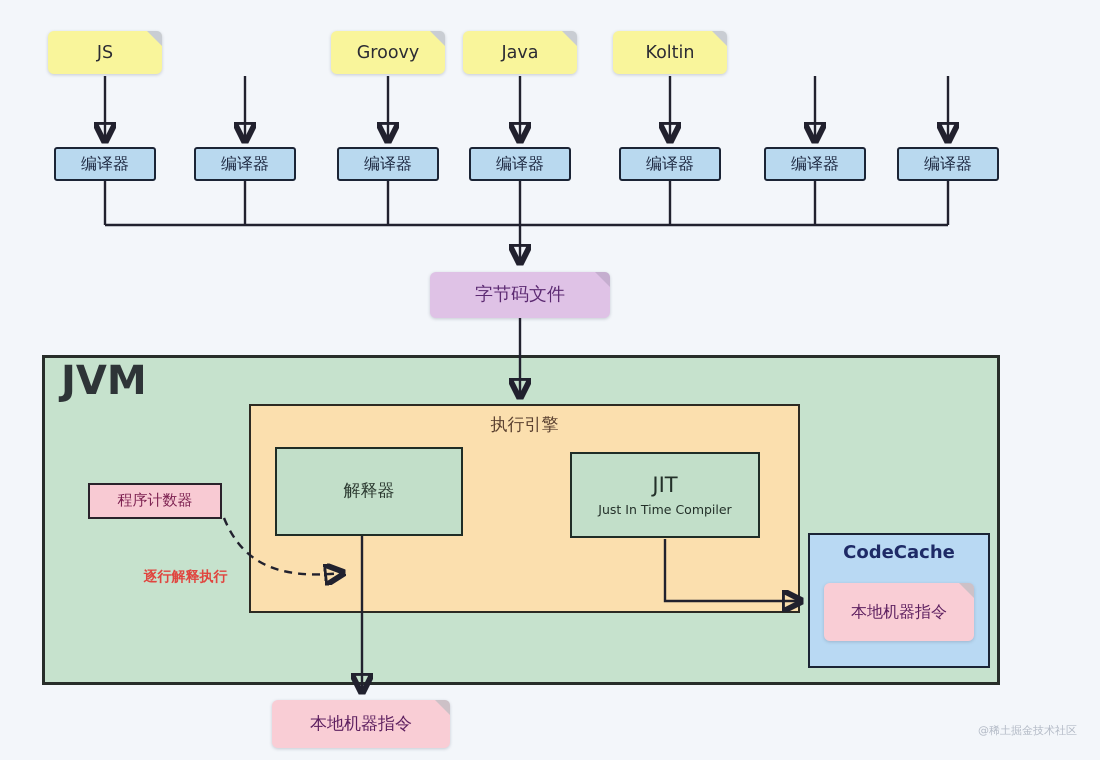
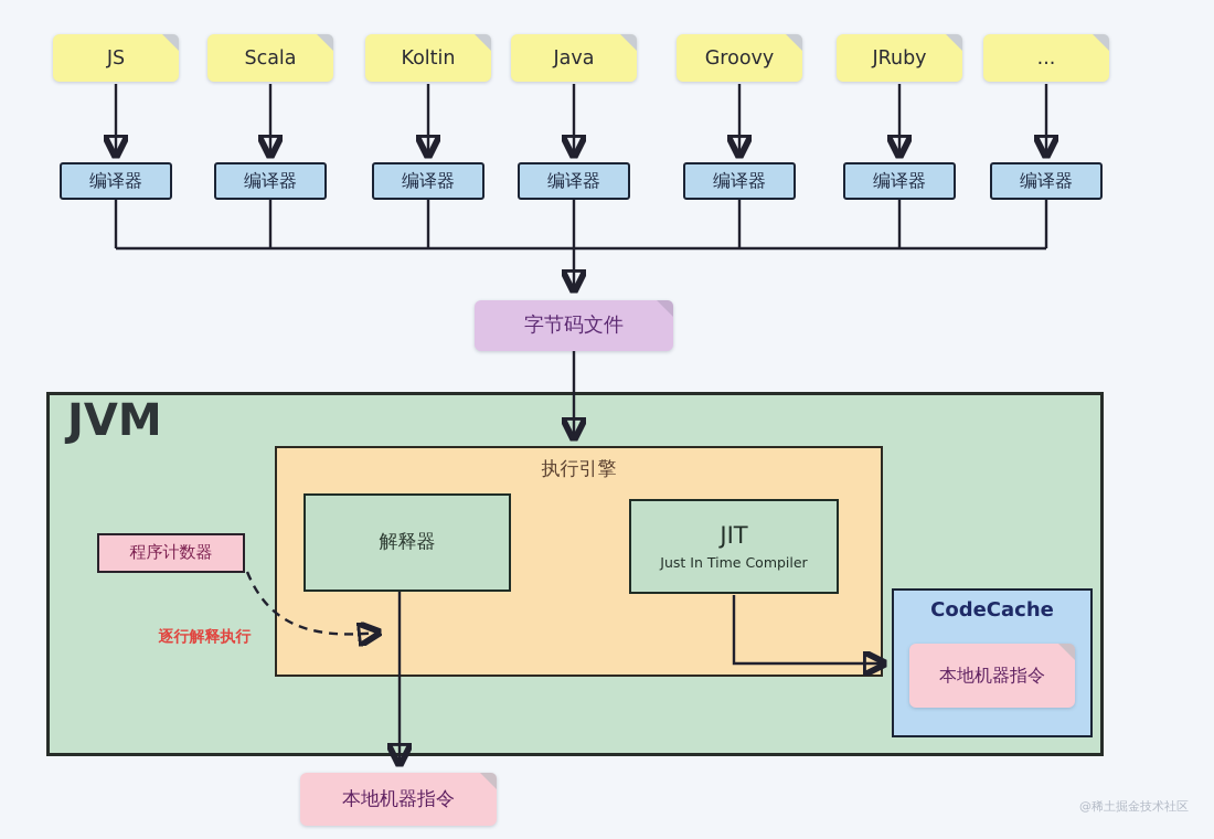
  JS
+ Scala
- Groovy
+ Koltin
  Java
- Koltin
+ Groovy
+ JRuby
+ ...
  编译器
  编译器
  编译器
  编译器
  编译器
  编译器
  编译器
  字节码文件
  JVM
  执行引擎
  解释器
  JIT
  Just In Time Compiler
  程序计数器
  逐行解释执行
  CodeCache
  本地机器指令
  本地机器指令
  @稀土掘金技术社区
